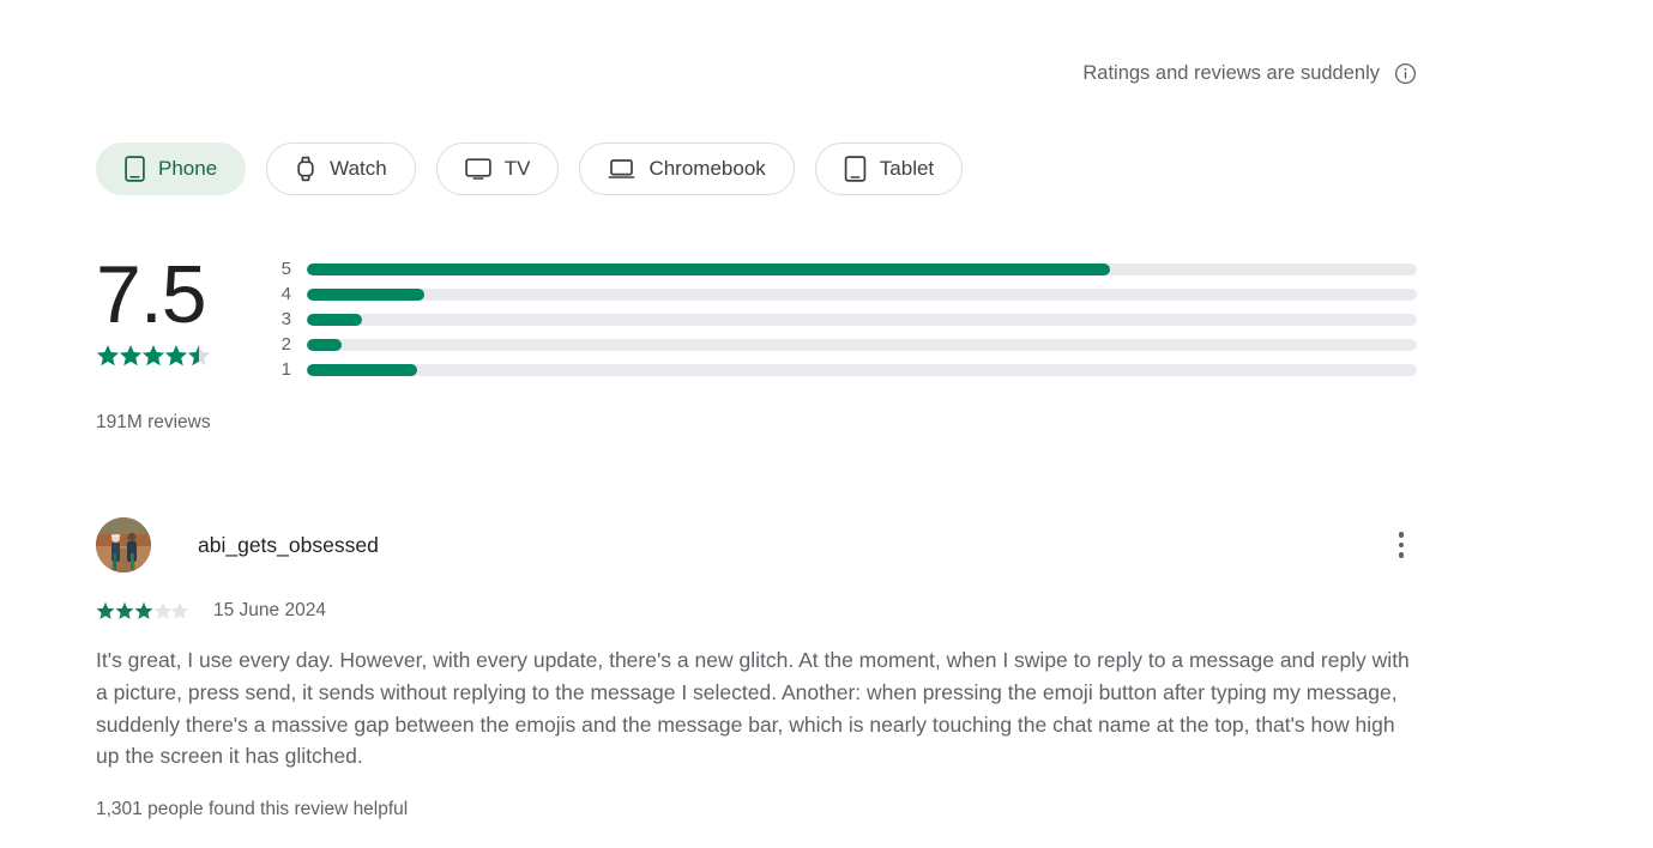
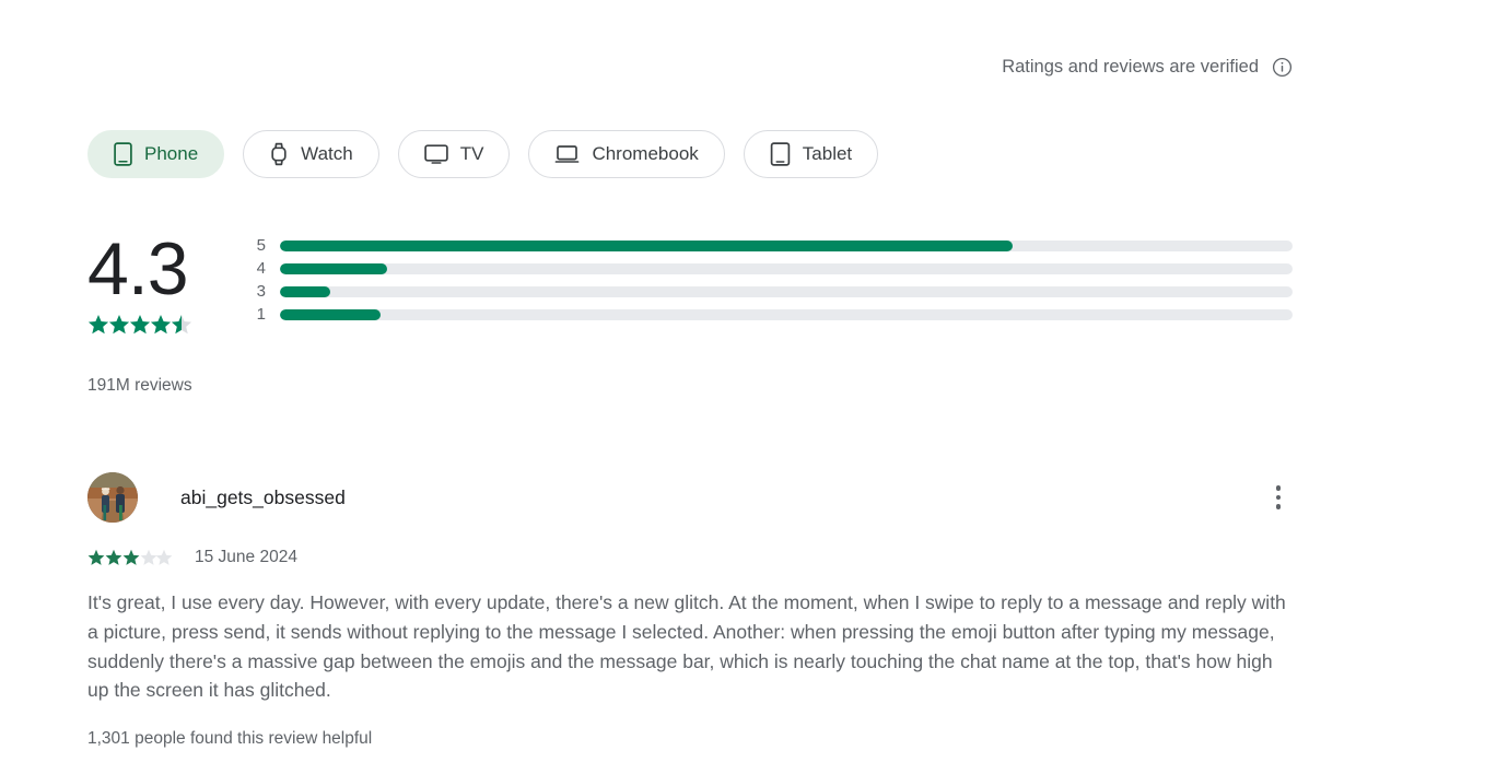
- Ratings and reviews are suddenly
+ Ratings and reviews are verified
  Phone
  Watch
  TV
  Chromebook
  Tablet
- 7.5
+ 4.3
  191M reviews
  5
  4
  3
- 2
  1
  abi_gets_obsessed
  15 June 2024
  It's great, I use every day. However, with every update, there's a new glitch. At the moment, when I swipe to reply to a message and reply with a picture, press send, it sends without replying to the message I selected. Another: when pressing the emoji button after typing my message, suddenly there's a massive gap between the emojis and the message bar, which is nearly touching the chat name at the top, that's how high up the screen it has glitched.
  1,301 people found this review helpful
